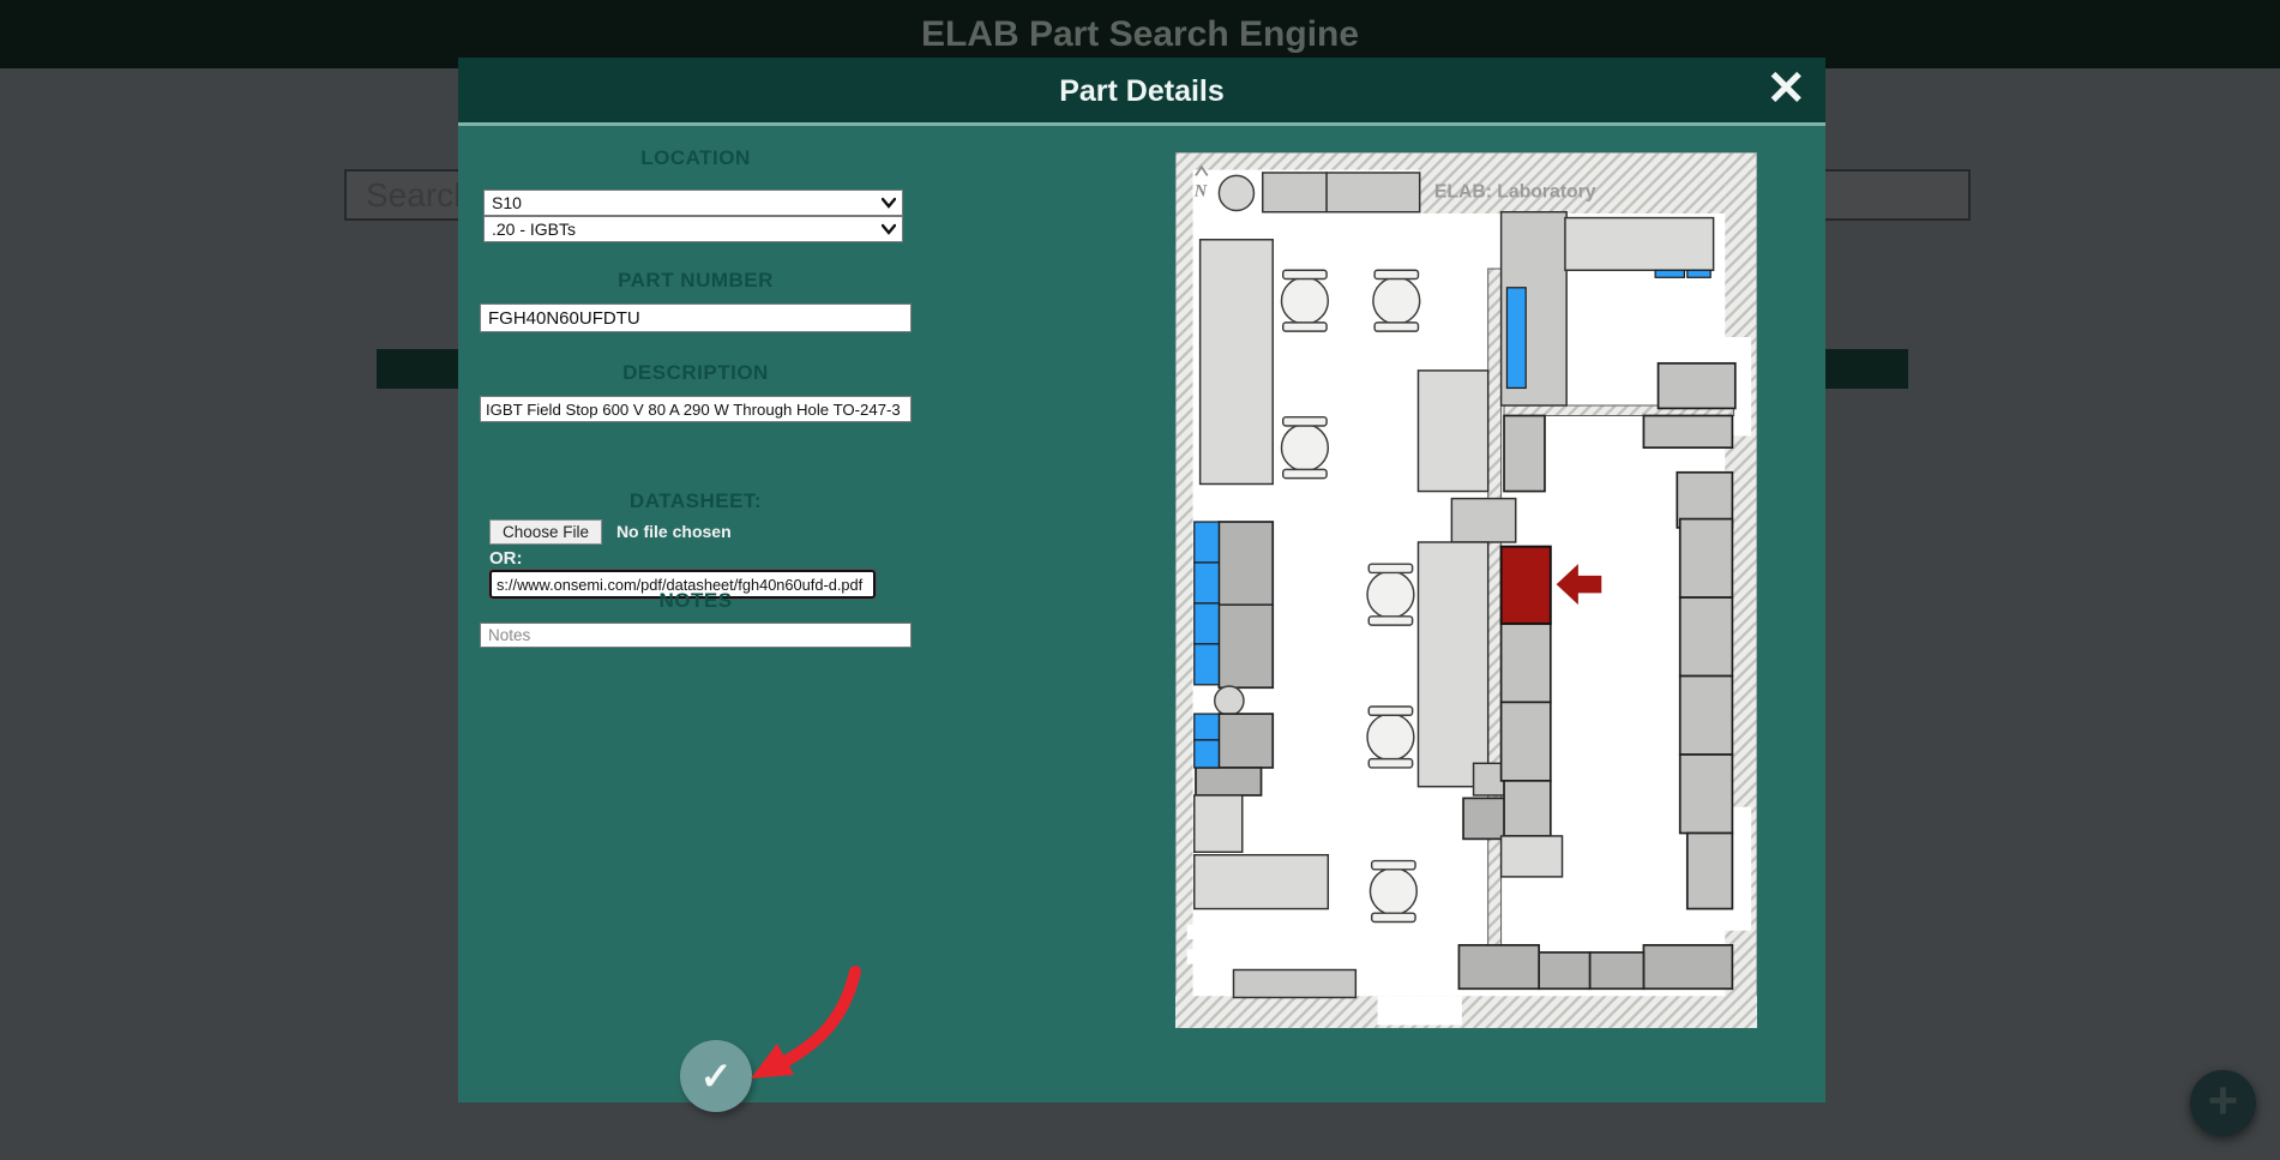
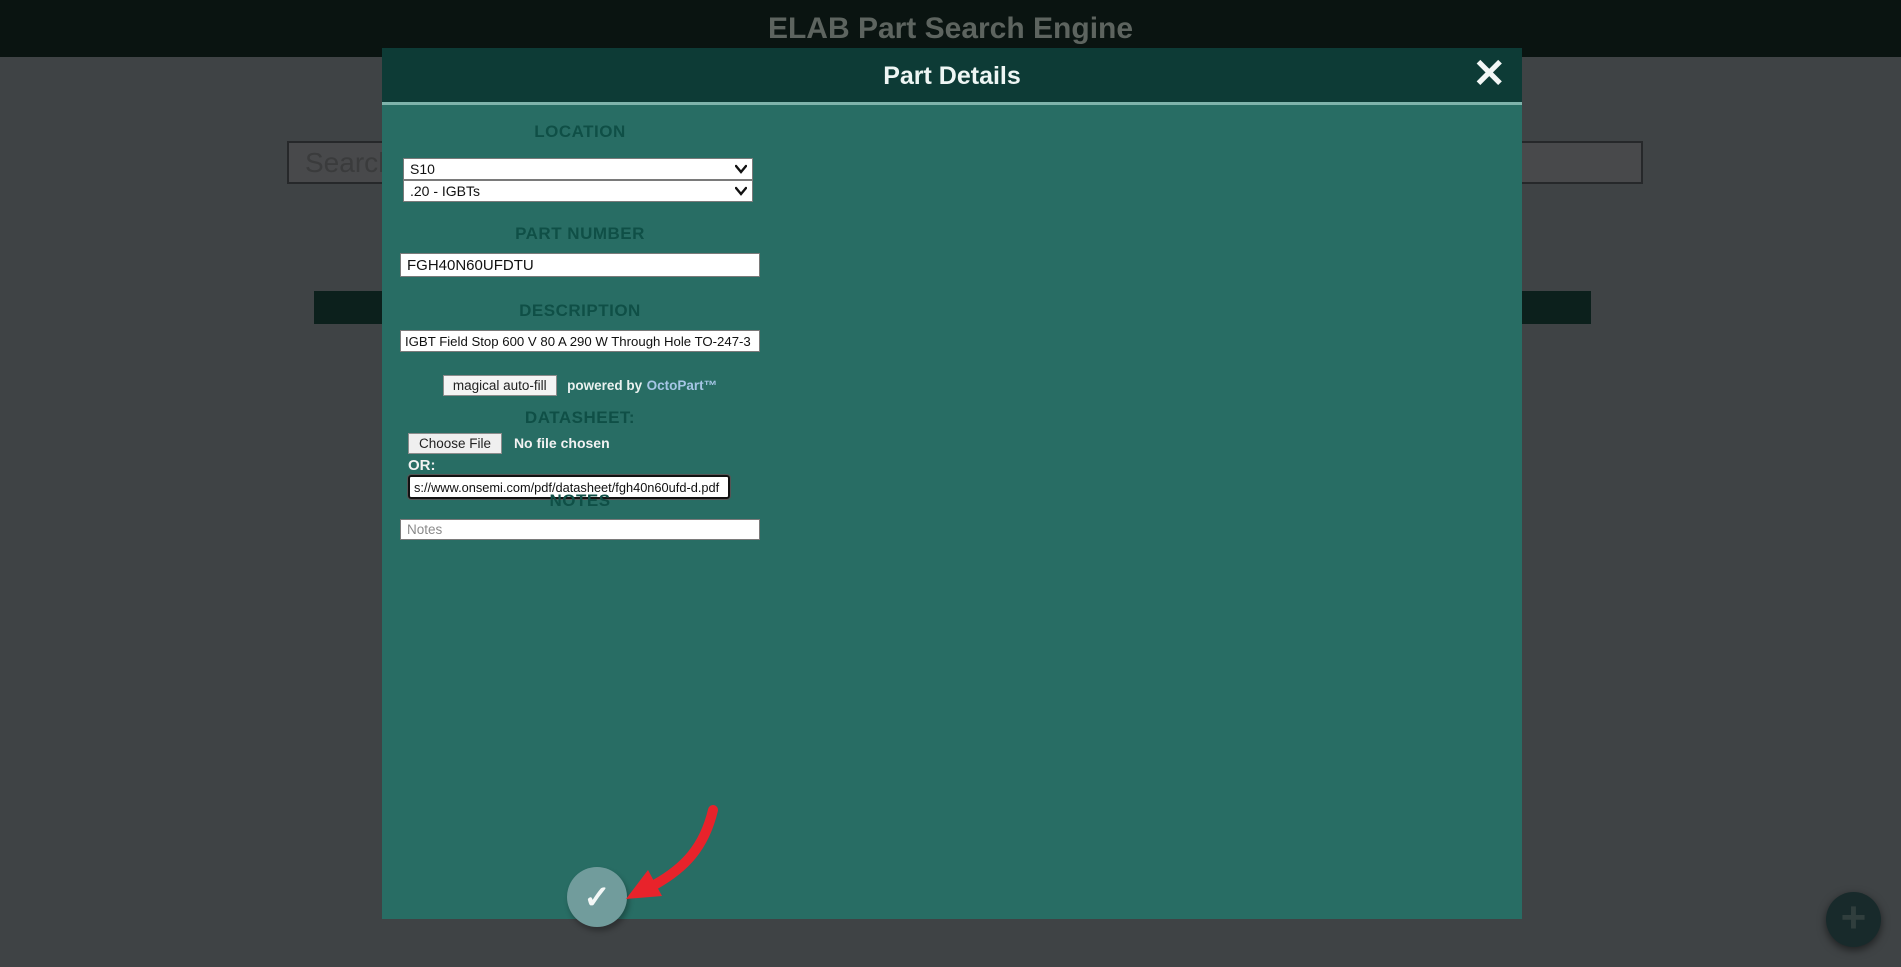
  ELAB Part Search Engine
  +
  Part Details
  ✕
  LOCATION
  S10
  .20 - IGBTs
  PART NUMBER
  FGH40N60UFDTU
  DESCRIPTION
  IGBT Field Stop 600 V 80 A 290 W Through Hole TO-247-3
+ magical auto-fill powered by OctoPart™
  DATASHEET:
  Choose File No file chosen
  OR: s://www.onsemi.com/pdf/datasheet/fgh40n60ufd-d.pdf
  NOTES
  Notes
  ✓
- N
- ELAB: Laboratory
